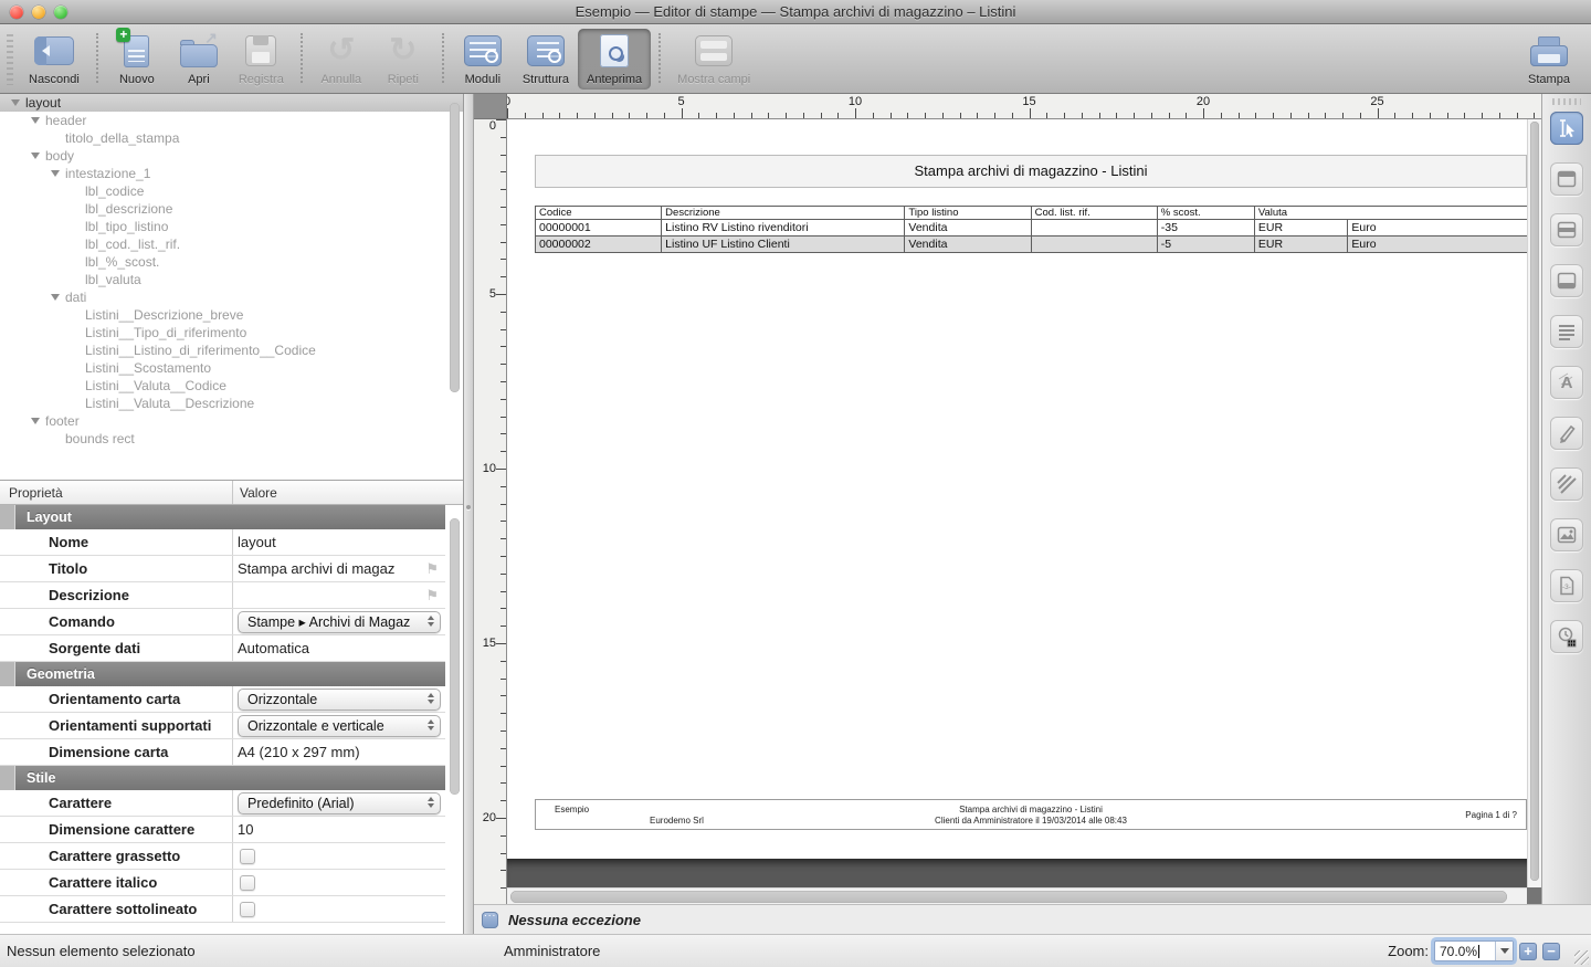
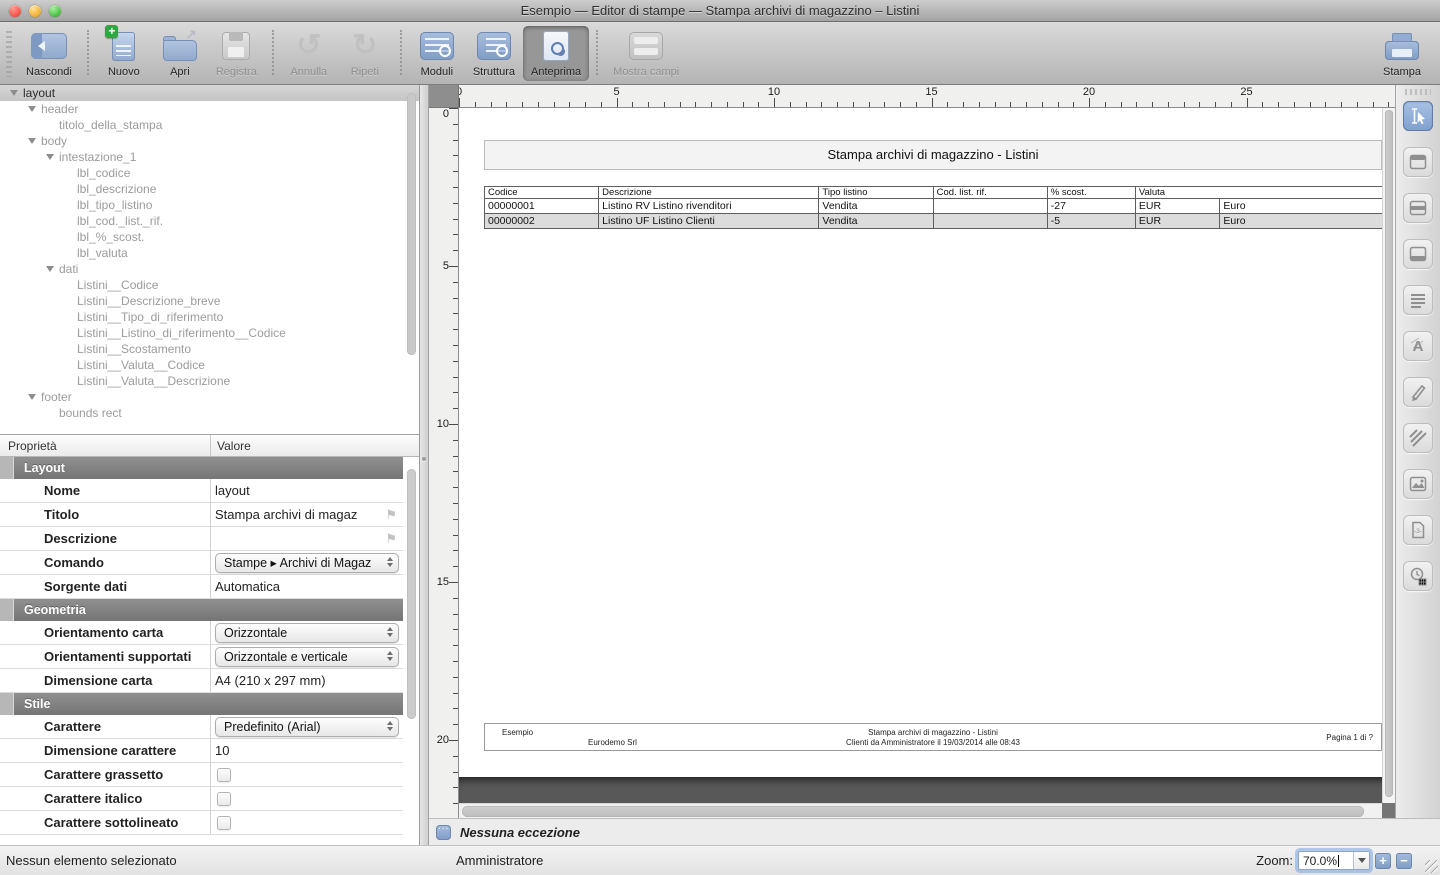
  Esempio — Editor di stampe — Stampa archivi di magazzino – Listini
  Nascondi
  Nuovo
  Apri
  Registra
  Annulla
  Ripeti
  Moduli
  Struttura
  Anteprima
  Mostra campi
  Stampa
  layout
  header
  titolo_della_stampa
  body
  intestazione_1
  lbl_codice
  lbl_descrizione
  lbl_tipo_listino
  lbl_cod._list._rif.
  lbl_%_scost.
  lbl_valuta
  dati
+ Listini__Codice
  Listini__Descrizione_breve
  Listini__Tipo_di_riferimento
  Listini__Listino_di_riferimento__Codice
  Listini__Scostamento
  Listini__Valuta__Codice
  Listini__Valuta__Descrizione
  footer
  bounds rect
  Proprietà
  Valore
  Layout
  Nome
  layout
  Titolo
  Stampa archivi di magaz
  ⚑
  Descrizione
  ⚑
  Comando
  Stampe ▸ Archivi di Magaz
  Sorgente dati
  Automatica
  Geometria
  Orientamento carta
  Orizzontale
  Orientamenti supportati
  Orizzontale e verticale
  Dimensione carta
  A4 (210 x 297 mm)
  Stile
  Carattere
  Predefinito (Arial)
  Dimensione carattere
  10
  Carattere grassetto
  Carattere italico
  Carattere sottolineato
  0
  5
  10
  15
  20
  25
  0
  5
  10
  15
  20
  Stampa archivi di magazzino - Listini
  Codice	Descrizione	Tipo listino	Cod. list. rif.	% scost.	Valuta
- 00000001	Listino RV Listino rivenditori	Vendita		-35	EUR	Euro
+ 00000001	Listino RV Listino rivenditori	Vendita		-27	EUR	Euro
  00000002	Listino UF Listino Clienti	Vendita		-5	EUR	Euro
  Esempio
  Eurodemo Srl
  Stampa archivi di magazzino - Listini
  Clienti da Amministratore il 19/03/2014 alle 08:43
  Pagina 1 di ?
  A
  Nessuna eccezione
  Nessun elemento selezionato
  Amministratore
  Zoom:
  70.0%
  +
  −
